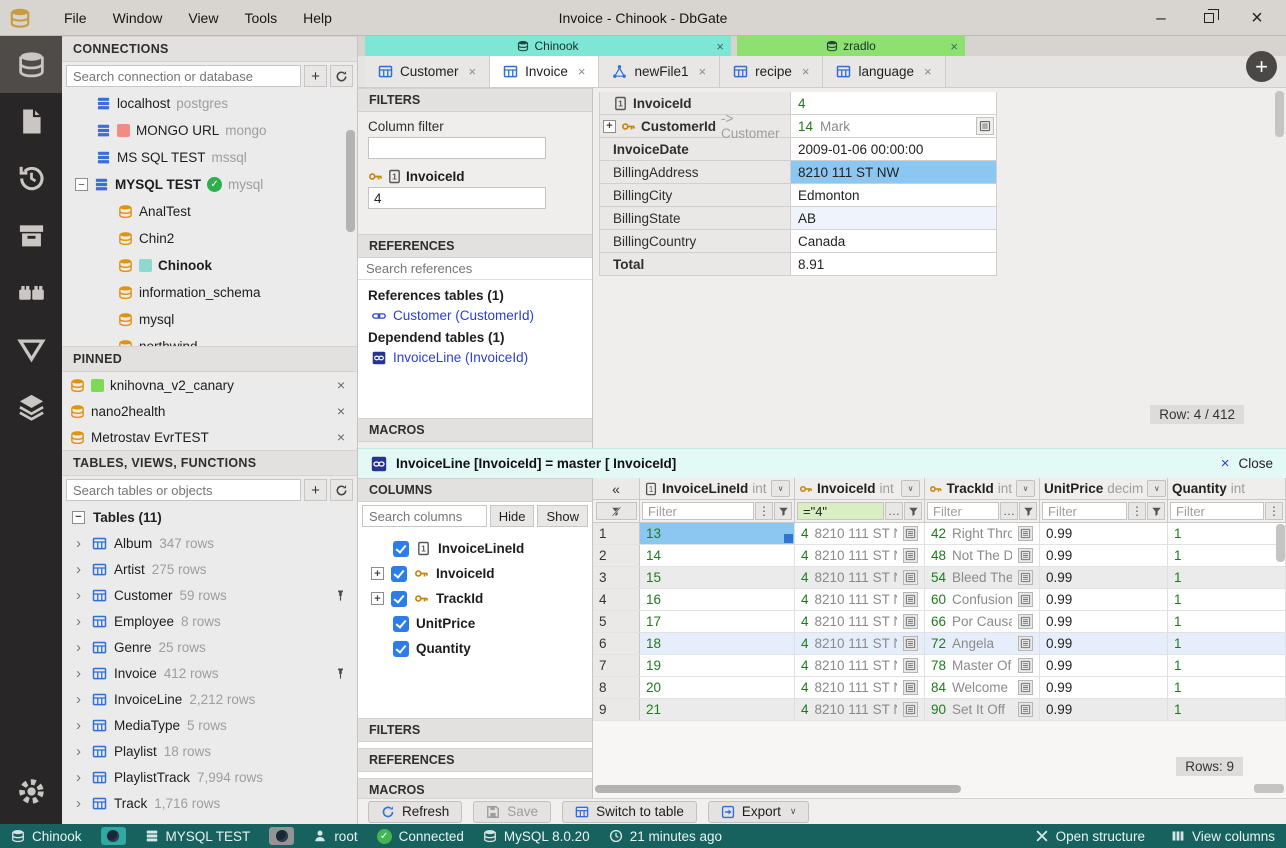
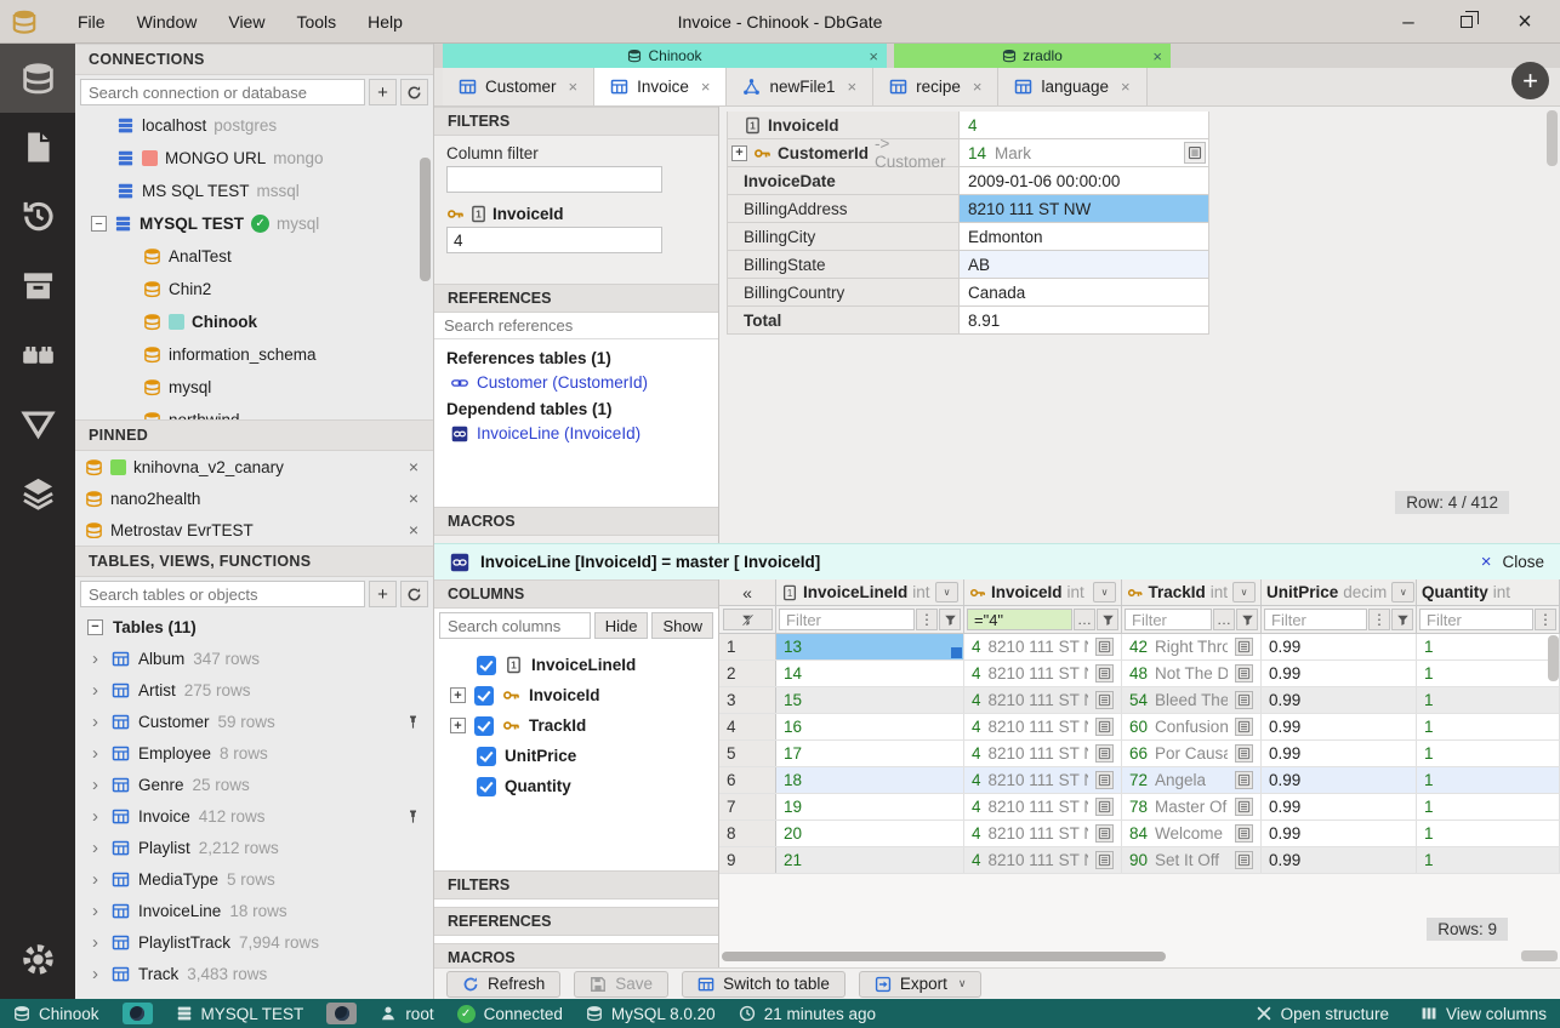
  File
  Window
  View
  Tools
  Help
  Invoice - Chinook - DbGate
  –
  ×
  CONNECTIONS
  Search connection or database
  +
  localhost
  postgres
  MONGO URL
  mongo
  MS SQL TEST
  mssql
  −
  MYSQL TEST
  ✓
  mysql
  AnalTest
  Chin2
  Chinook
  information_schema
  mysql
  PINNED
  knihovna_v2_canary
  ×
  nano2health
  ×
  Metrostav EvrTEST
  ×
  TABLES, VIEWS, FUNCTIONS
  Search tables or objects
  +
  −
  Tables (11)
  ›
  Album
  347 rows
  ›
  Artist
  275 rows
  ›
  Customer
  59 rows
  ›
  Employee
  8 rows
  ›
  Genre
  25 rows
  ›
  Invoice
  412 rows
  ›
- InvoiceLine
+ Playlist
  2,212 rows
  ›
  MediaType
  5 rows
  ›
- Playlist
+ InvoiceLine
  18 rows
  ›
  PlaylistTrack
  7,994 rows
  ›
  Track
- 1,716 rows
+ 3,483 rows
  +
  Chinook
  ×
  zradlo
  ×
  Customer
  ×
  Invoice
  ×
  newFile1
  ×
  recipe
  ×
  language
  ×
  FILTERS
  Column filter
  InvoiceId
  4
  REFERENCES
  Search references
  References tables (1)
  Customer (CustomerId)
  Dependend tables (1)
  InvoiceLine (InvoiceId)
  MACROS
  InvoiceId
  4
  +
  CustomerId
  -> Customer
  14
  Mark
  InvoiceDate
  2009-01-06 00:00:00
  BillingAddress
  8210 111 ST NW
  BillingCity
  Edmonton
  BillingState
  AB
  BillingCountry
  Canada
  Total
  8.91
  Row: 4 / 412
  InvoiceLine [InvoiceId] = master [ InvoiceId]
  ×
  Close
  COLUMNS
  Search columns
  Hide
  Show
  InvoiceLineId
  +
  InvoiceId
  +
  TrackId
  UnitPrice
  Quantity
  FILTERS
  REFERENCES
  MACROS
  «
  InvoiceLineId
  int
  ∨
  InvoiceId
  int
  ∨
  TrackId
  int
  ∨
  UnitPrice
  decim
  ∨
  Quantity
  int
  Filter
  ⋮
  ="4"
  …
  Filter
  …
  Filter
  ⋮
  Filter
  ⋮
  1
  13
  4
  8210 111 ST
  42
  Right Thro
  0.99
  1
  2
  14
  4
  8210 111 ST
  48
  Not The D
  0.99
  1
  3
  15
  4
  8210 111 ST
  54
  Bleed The
  0.99
  1
  4
  16
  4
  8210 111 ST
  60
  Confusion
  0.99
  1
  5
  17
  4
  8210 111 ST
  66
  Por Caus
  0.99
  1
  6
  18
  4
  8210 111 ST
  72
  Angela
  0.99
  1
  7
  19
  4
  8210 111 ST
  78
  Master Of
  0.99
  1
  8
  20
  4
  8210 111 ST
  84
  Welcome
  0.99
  1
  9
  21
  4
  8210 111 ST
  90
  Set It Off
  0.99
  1
  Rows: 9
  Refresh
  Save
  Switch to table
  Export
  ∨
  Chinook
  MYSQL TEST
  root
  ✓
  Connected
  MySQL 8.0.20
  21 minutes ago
  Open structure
  View columns
